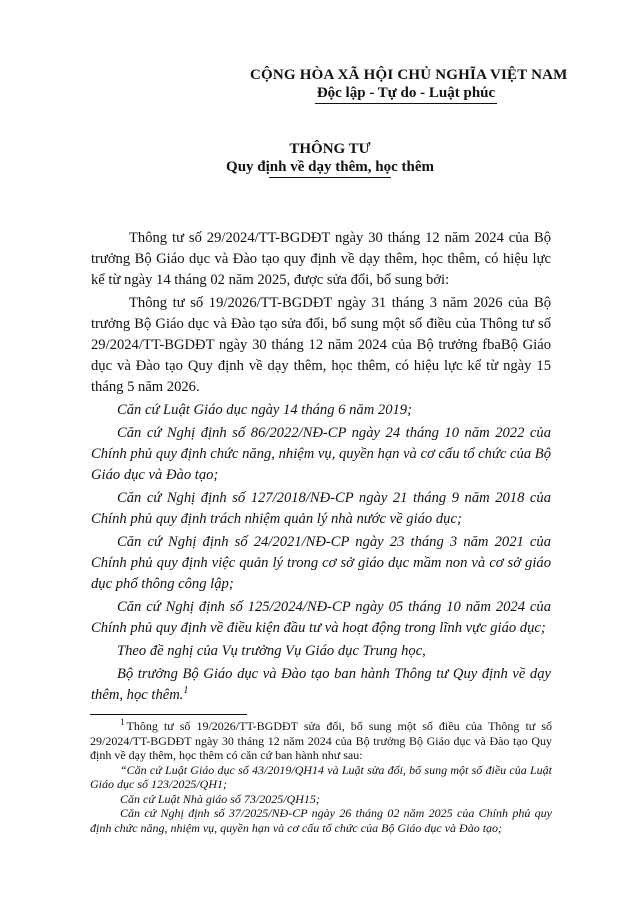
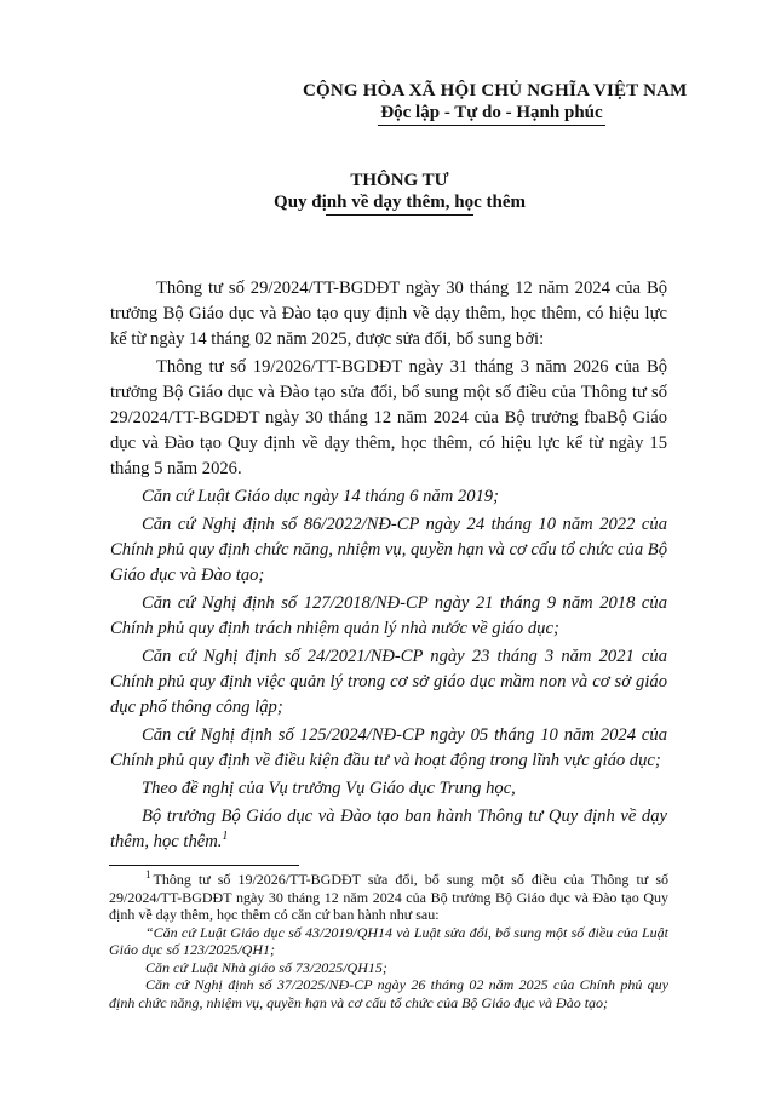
  CỘNG HÒA XÃ HỘI CHỦ NGHĨA VIỆT NAM
- Độc lập - Tự do - Luật phúc
+ Độc lập - Tự do - Hạnh phúc
  THÔNG TƯ
  Quy định về dạy thêm, học thêm
  Thông tư số 29/2024/TT-BGDĐT ngày 30 tháng 12 năm 2024 của Bộ trưởng Bộ Giáo dục và Đào tạo quy định về dạy thêm, học thêm, có hiệu lực kể từ ngày 14 tháng 02 năm 2025, được sửa đổi, bổ sung bởi:
  Thông tư số 19/2026/TT-BGDĐT ngày 31 tháng 3 năm 2026 của Bộ trưởng Bộ Giáo dục và Đào tạo sửa đổi, bổ sung một số điều của Thông tư số 29/2024/TT-BGDĐT ngày 30 tháng 12 năm 2024 của Bộ trưởng fbaBộ Giáo dục và Đào tạo Quy định về dạy thêm, học thêm, có hiệu lực kể từ ngày 15 tháng 5 năm 2026.
  Căn cứ Luật Giáo dục ngày 14 tháng 6 năm 2019;
  Căn cứ Nghị định số 86/2022/NĐ-CP ngày 24 tháng 10 năm 2022 của Chính phủ quy định chức năng, nhiệm vụ, quyền hạn và cơ cấu tổ chức của Bộ Giáo dục và Đào tạo;
  Căn cứ Nghị định số 127/2018/NĐ-CP ngày 21 tháng 9 năm 2018 của Chính phủ quy định trách nhiệm quản lý nhà nước về giáo dục;
  Căn cứ Nghị định số 24/2021/NĐ-CP ngày 23 tháng 3 năm 2021 của Chính phủ quy định việc quản lý trong cơ sở giáo dục mầm non và cơ sở giáo dục phổ thông công lập;
  Căn cứ Nghị định số 125/2024/NĐ-CP ngày 05 tháng 10 năm 2024 của Chính phủ quy định về điều kiện đầu tư và hoạt động trong lĩnh vực giáo dục;
  Theo đề nghị của Vụ trưởng Vụ Giáo dục Trung học,
  Bộ trưởng Bộ Giáo dục và Đào tạo ban hành Thông tư Quy định về dạy thêm, học thêm.1
  1 Thông tư số 19/2026/TT-BGDĐT sửa đổi, bổ sung một số điều của Thông tư số 29/2024/TT-BGDĐT ngày 30 tháng 12 năm 2024 của Bộ trưởng Bộ Giáo dục và Đào tạo Quy định về dạy thêm, học thêm có căn cứ ban hành như sau:
  “Căn cứ Luật Giáo dục số 43/2019/QH14 và Luật sửa đổi, bổ sung một số điều của Luật Giáo dục số 123/2025/QH1;
  Căn cứ Luật Nhà giáo số 73/2025/QH15;
  Căn cứ Nghị định số 37/2025/NĐ-CP ngày 26 tháng 02 năm 2025 của Chính phủ quy định chức năng, nhiệm vụ, quyền hạn và cơ cấu tổ chức của Bộ Giáo dục và Đào tạo;
